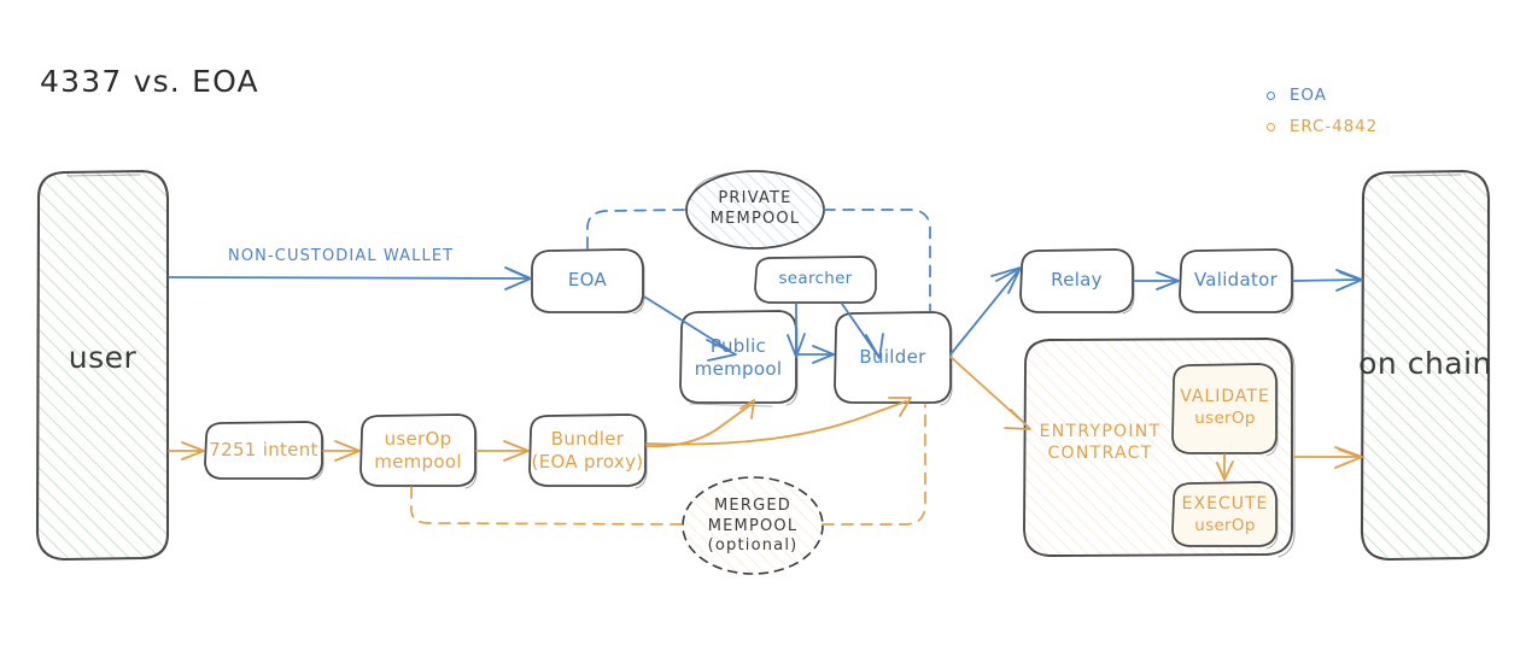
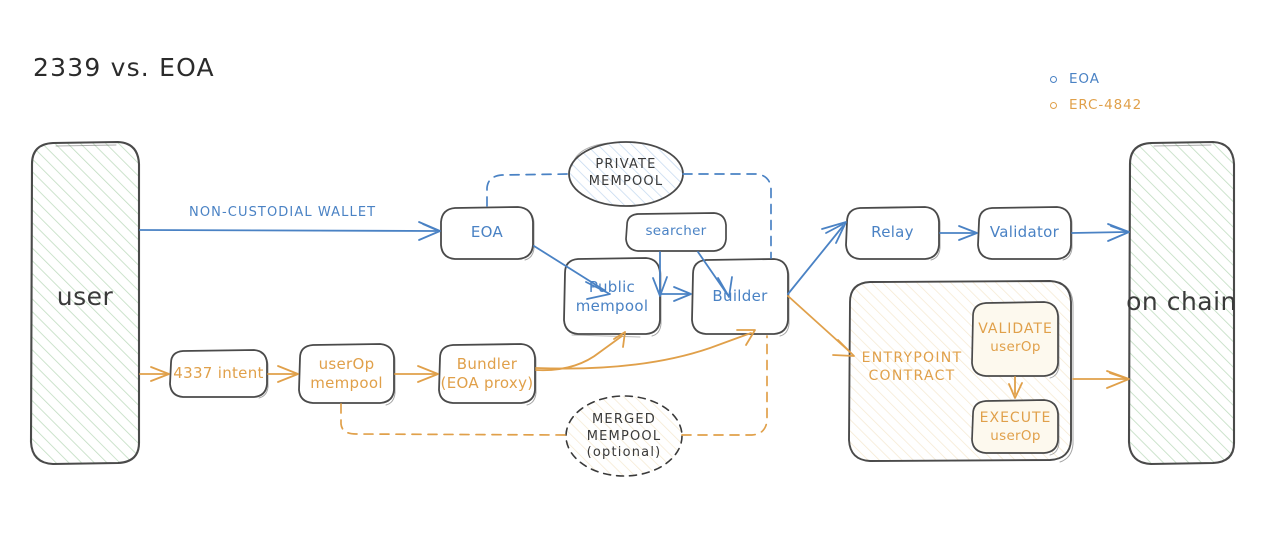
- 4337 vs. EOA
+ 2339 vs. EOA
  EOA
  ERC-4842
  user
  on chain
  EOA
  PRIVATE
  MEMPOOL
  searcher
  Public
  mempool
  Builder
  Relay
  Validator
- 7251 intent
+ 4337 intent
  userOp
  mempool
  Bundler
  (EOA proxy)
  MERGED
  MEMPOOL
  (optional)
  ENTRYPOINT
  CONTRACT
  VALIDATE
  userOp
  EXECUTE
  userOp
  NON-CUSTODIAL WALLET
